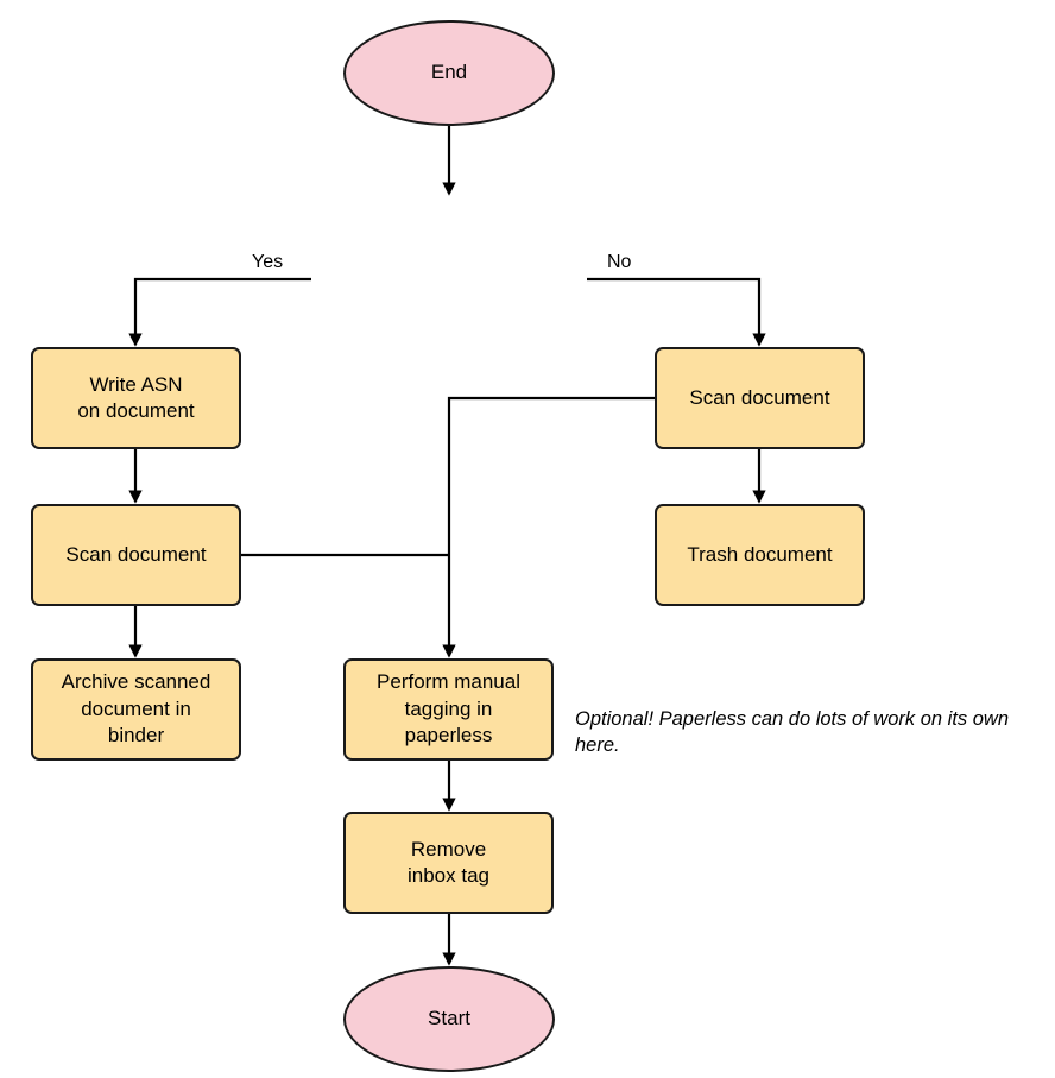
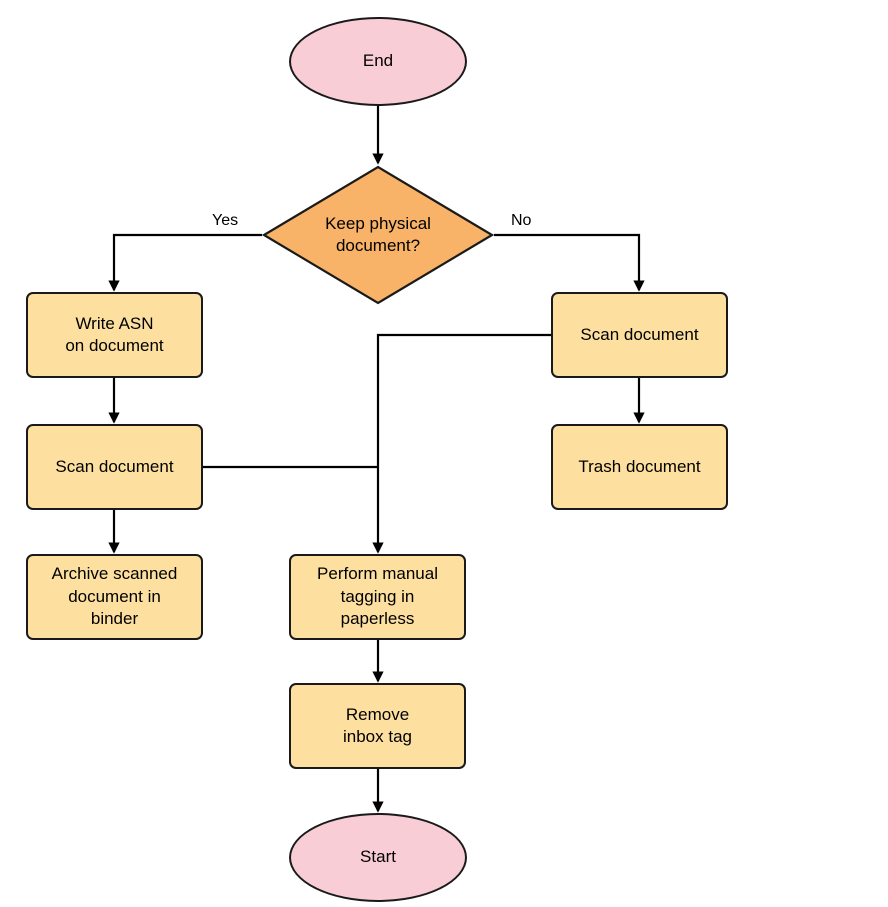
  End
+ Keep physical
+ document?
  Write ASN
  on document
  Scan document
  Archive scanned
  document in
  binder
  Scan document
  Trash document
  Perform manual
  tagging in
  paperless
  Remove
  inbox tag
  Start
  Yes
  No
- Optional! Paperless can do lots of work on its own here.
